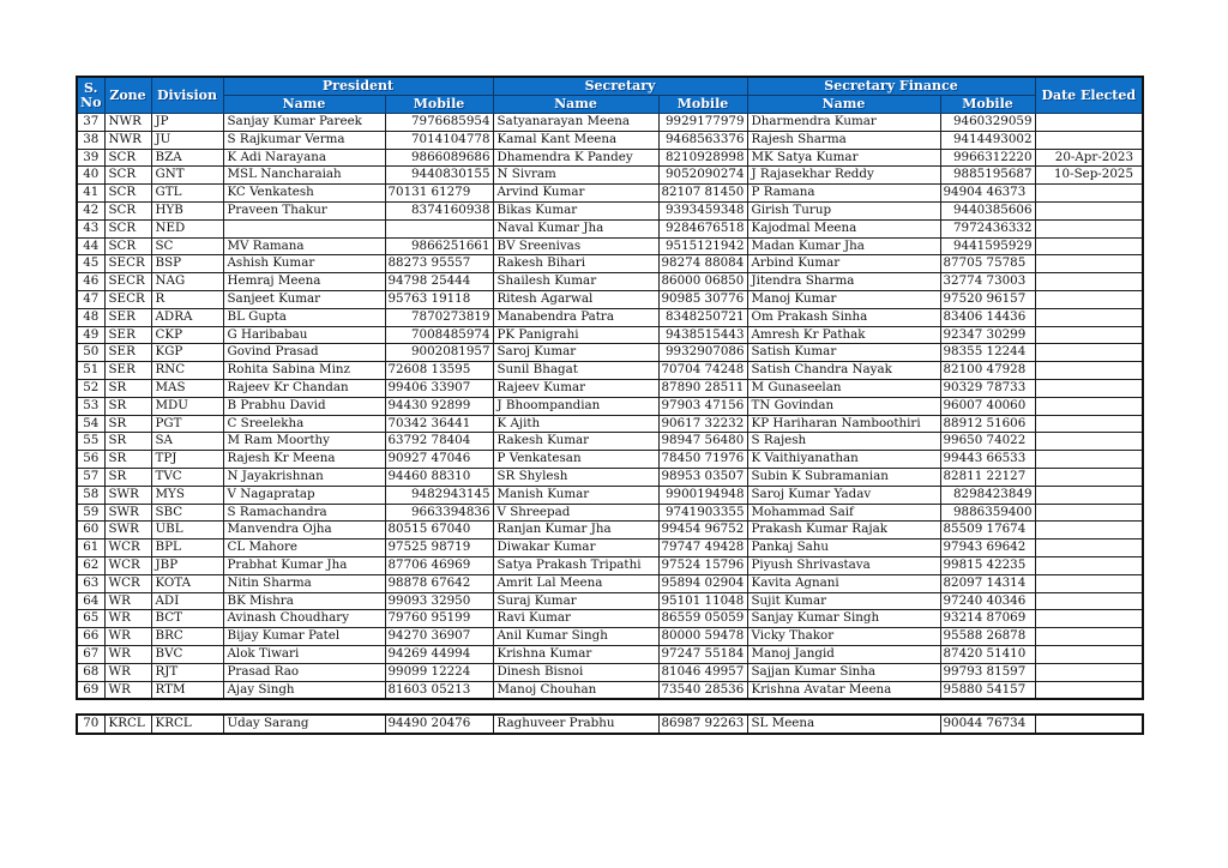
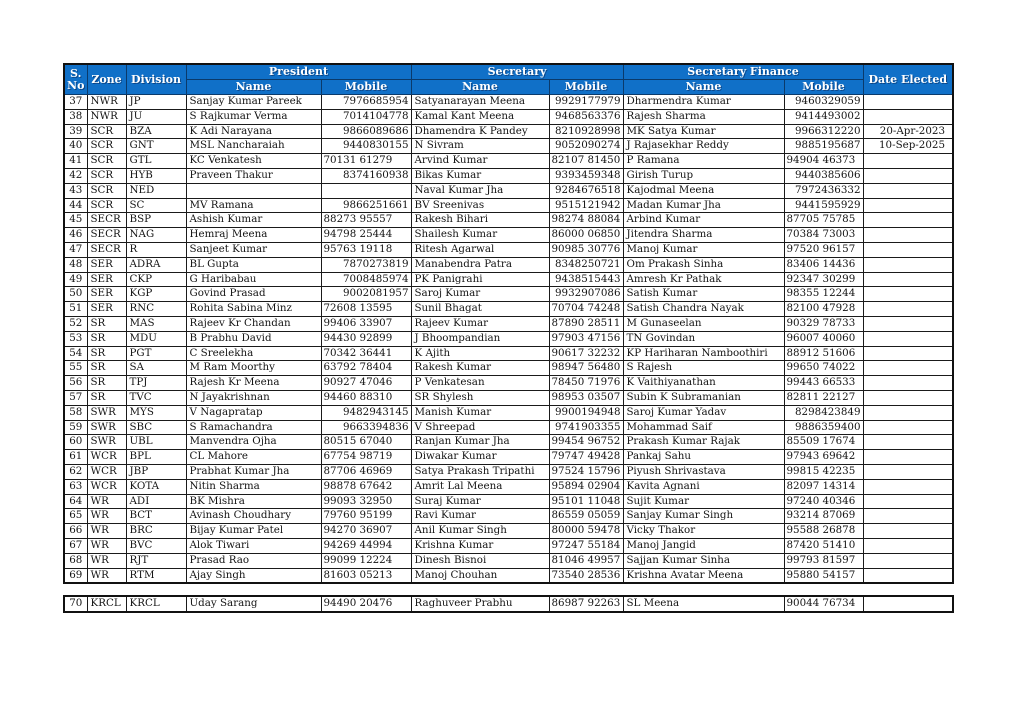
  S. No	Zone	Division	President	Secretary	Secretary Finance	Date Elected
  Name	Mobile	Name	Mobile	Name	Mobile
  37	NWR	JP	Sanjay Kumar Pareek	7976685954	Satyanarayan Meena	9929177979	Dharmendra Kumar	9460329059
  38	NWR	JU	S Rajkumar Verma	7014104778	Kamal Kant Meena	9468563376	Rajesh Sharma	9414493002
  39	SCR	BZA	K Adi Narayana	9866089686	Dhamendra K Pandey	8210928998	MK Satya Kumar	9966312220	20-Apr-2023
  40	SCR	GNT	MSL Nancharaiah	9440830155	N Sivram	9052090274	J Rajasekhar Reddy	9885195687	10-Sep-2025
  41	SCR	GTL	KC Venkatesh	70131 61279	Arvind Kumar	82107 81450	P Ramana	94904 46373
  42	SCR	HYB	Praveen Thakur	8374160938	Bikas Kumar	9393459348	Girish Turup	9440385606
  43	SCR	NED			Naval Kumar Jha	9284676518	Kajodmal Meena	7972436332
  44	SCR	SC	MV Ramana	9866251661	BV Sreenivas	9515121942	Madan Kumar Jha	9441595929
  45	SECR	BSP	Ashish Kumar	88273 95557	Rakesh Bihari	98274 88084	Arbind Kumar	87705 75785
- 46	SECR	NAG	Hemraj Meena	94798 25444	Shailesh Kumar	86000 06850	Jitendra Sharma	32774 73003
+ 46	SECR	NAG	Hemraj Meena	94798 25444	Shailesh Kumar	86000 06850	Jitendra Sharma	70384 73003
  47	SECR	R	Sanjeet Kumar	95763 19118	Ritesh Agarwal	90985 30776	Manoj Kumar	97520 96157
  48	SER	ADRA	BL Gupta	7870273819	Manabendra Patra	8348250721	Om Prakash Sinha	83406 14436
  49	SER	CKP	G Haribabau	7008485974	PK Panigrahi	9438515443	Amresh Kr Pathak	92347 30299
  50	SER	KGP	Govind Prasad	9002081957	Saroj Kumar	9932907086	Satish Kumar	98355 12244
  51	SER	RNC	Rohita Sabina Minz	72608 13595	Sunil Bhagat	70704 74248	Satish Chandra Nayak	82100 47928
  52	SR	MAS	Rajeev Kr Chandan	99406 33907	Rajeev Kumar	87890 28511	M Gunaseelan	90329 78733
  53	SR	MDU	B Prabhu David	94430 92899	J Bhoompandian	97903 47156	TN Govindan	96007 40060
  54	SR	PGT	C Sreelekha	70342 36441	K Ajith	90617 32232	KP Hariharan Namboothiri	88912 51606
  55	SR	SA	M Ram Moorthy	63792 78404	Rakesh Kumar	98947 56480	S Rajesh	99650 74022
  56	SR	TPJ	Rajesh Kr Meena	90927 47046	P Venkatesan	78450 71976	K Vaithiyanathan	99443 66533
  57	SR	TVC	N Jayakrishnan	94460 88310	SR Shylesh	98953 03507	Subin K Subramanian	82811 22127
  58	SWR	MYS	V Nagapratap	9482943145	Manish Kumar	9900194948	Saroj Kumar Yadav	8298423849
  59	SWR	SBC	S Ramachandra	9663394836	V Shreepad	9741903355	Mohammad Saif	9886359400
  60	SWR	UBL	Manvendra Ojha	80515 67040	Ranjan Kumar Jha	99454 96752	Prakash Kumar Rajak	85509 17674
- 61	WCR	BPL	CL Mahore	97525 98719	Diwakar Kumar	79747 49428	Pankaj Sahu	97943 69642
+ 61	WCR	BPL	CL Mahore	67754 98719	Diwakar Kumar	79747 49428	Pankaj Sahu	97943 69642
  62	WCR	JBP	Prabhat Kumar Jha	87706 46969	Satya Prakash Tripathi	97524 15796	Piyush Shrivastava	99815 42235
  63	WCR	KOTA	Nitin Sharma	98878 67642	Amrit Lal Meena	95894 02904	Kavita Agnani	82097 14314
  64	WR	ADI	BK Mishra	99093 32950	Suraj Kumar	95101 11048	Sujit Kumar	97240 40346
  65	WR	BCT	Avinash Choudhary	79760 95199	Ravi Kumar	86559 05059	Sanjay Kumar Singh	93214 87069
  66	WR	BRC	Bijay Kumar Patel	94270 36907	Anil Kumar Singh	80000 59478	Vicky Thakor	95588 26878
  67	WR	BVC	Alok Tiwari	94269 44994	Krishna Kumar	97247 55184	Manoj Jangid	87420 51410
  68	WR	RJT	Prasad Rao	99099 12224	Dinesh Bisnoi	81046 49957	Sajjan Kumar Sinha	99793 81597
  69	WR	RTM	Ajay Singh	81603 05213	Manoj Chouhan	73540 28536	Krishna Avatar Meena	95880 54157
  70	KRCL	KRCL	Uday Sarang	94490 20476	Raghuveer Prabhu	86987 92263	SL Meena	90044 76734
